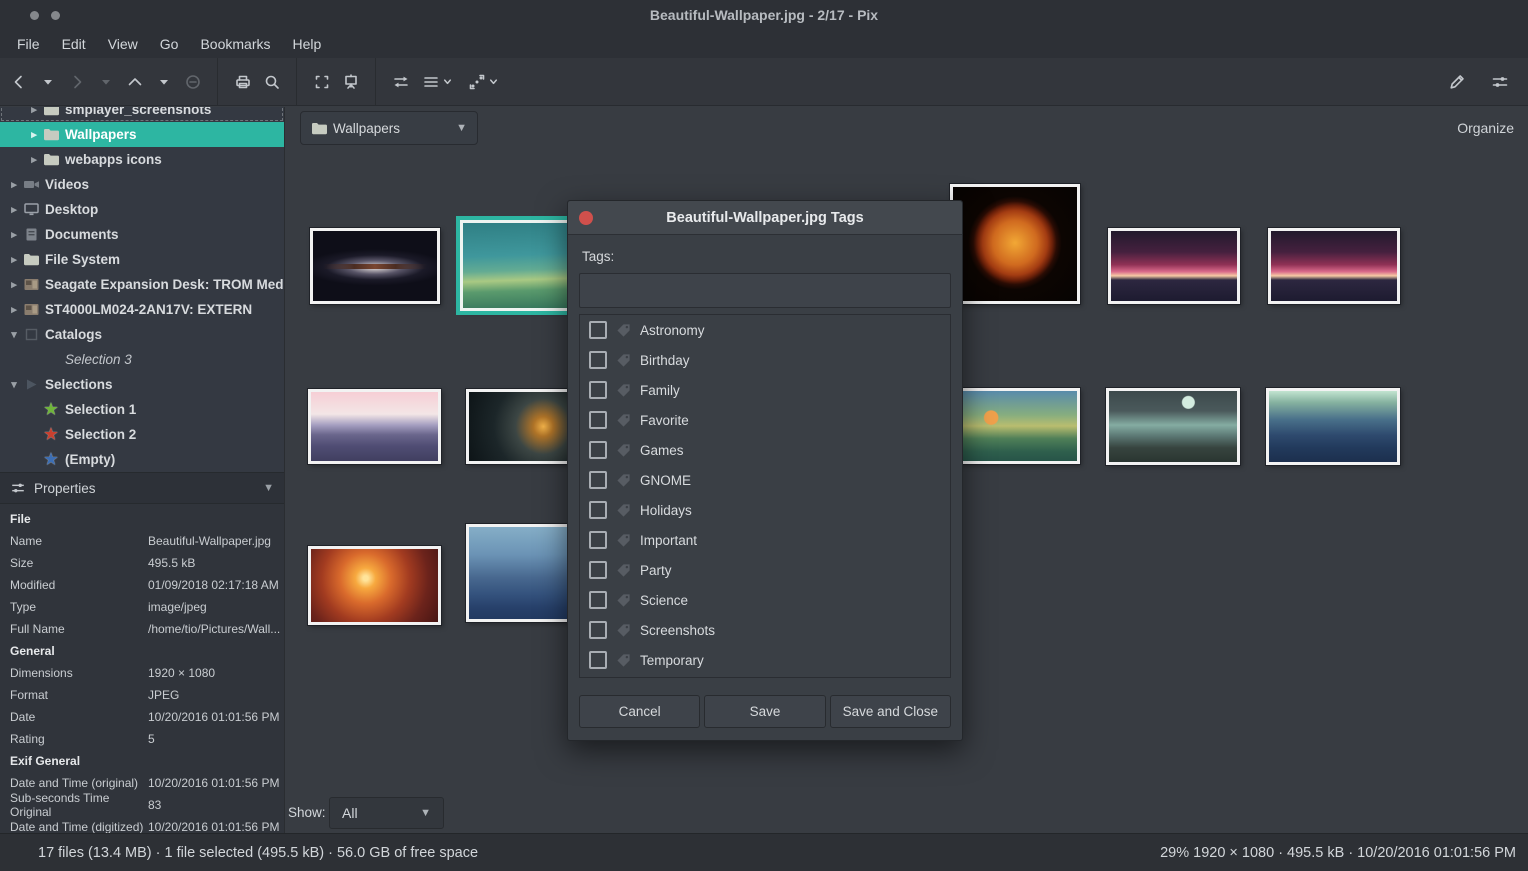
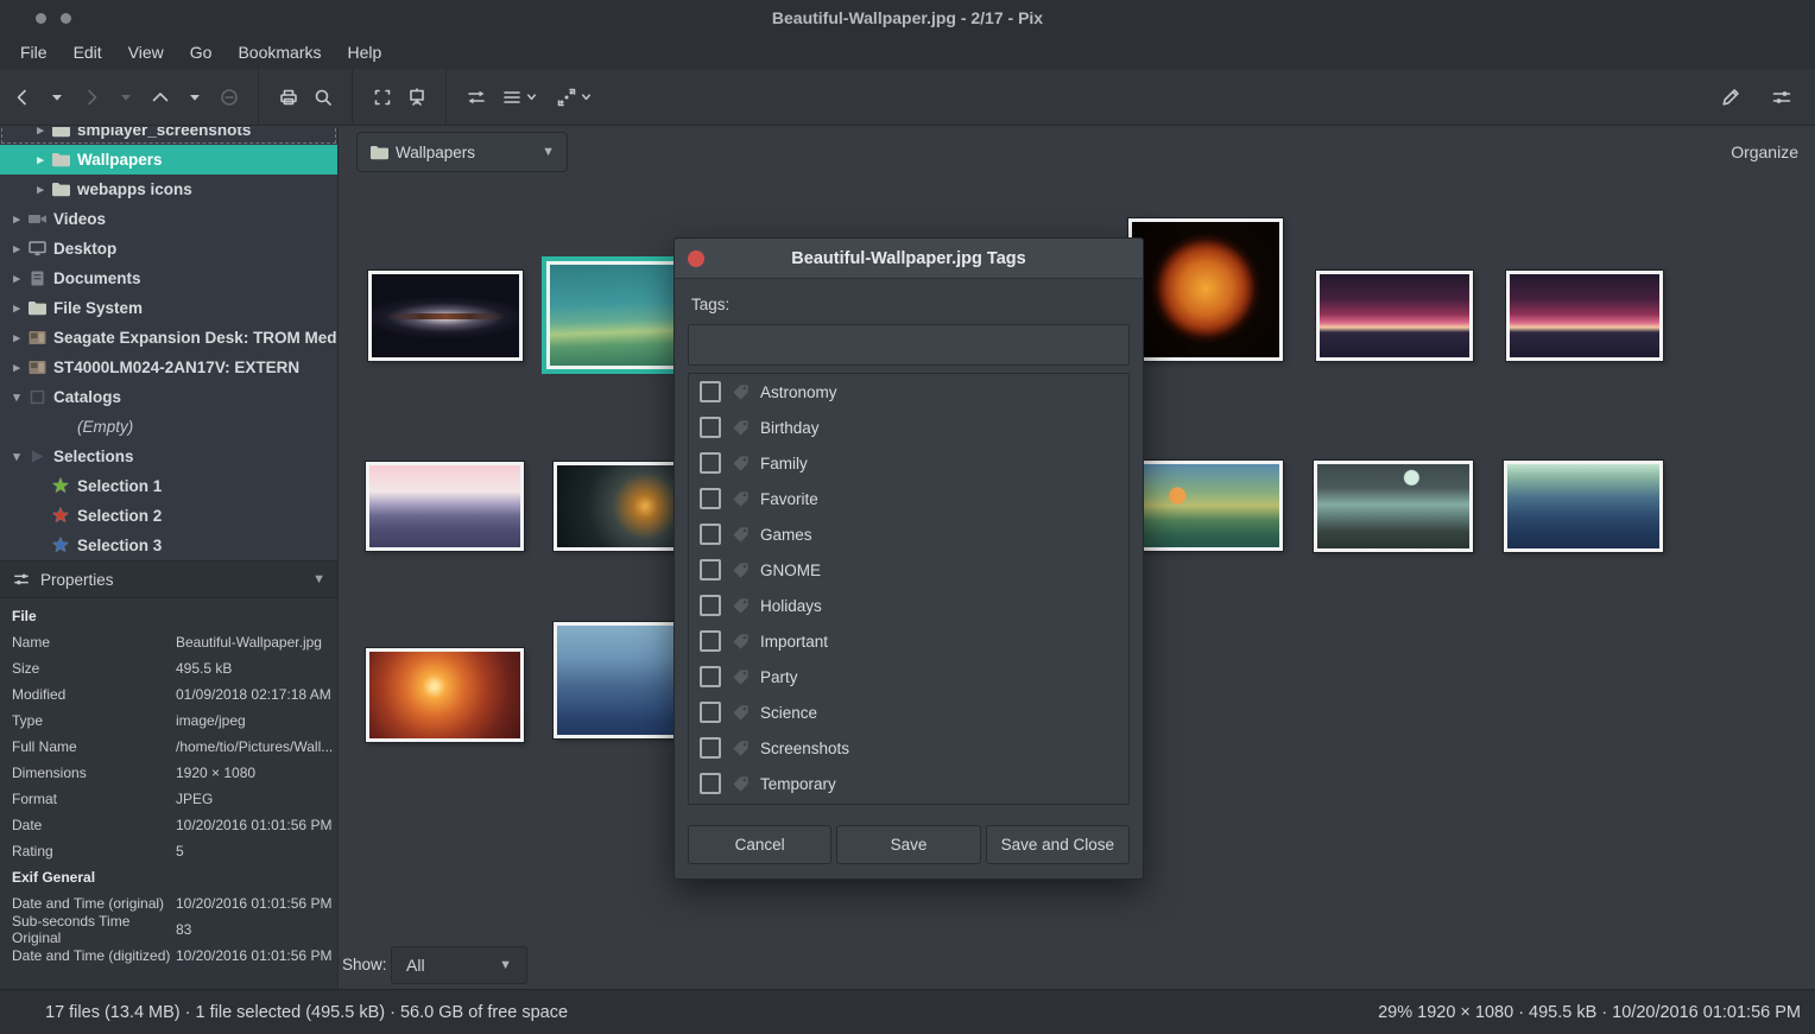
  Beautiful-Wallpaper.jpg - 2/17 - Pix
  File
  Edit
  View
  Go
  Bookmarks
  Help
  ▸
  smplayer_screenshots
  ▸
  Wallpapers
  ▸
  webapps icons
  ▸
  Videos
  ▸
  Desktop
  ▸
  Documents
  ▸
  File System
  ▸
  Seagate Expansion Desk: TROM Med
  ▸
  ST4000LM024-2AN17V: EXTERN
  ▾
  Catalogs
- Selection 3
+ (Empty)
  ▾
  Selections
  ★
  Selection 1
  ★
  Selection 2
  ★
- (Empty)
+ Selection 3
  Properties
  ▼
  File
  Name
  Beautiful-Wallpaper.jpg
  Size
  495.5 kB
  Modified
  01/09/2018 02:17:18 AM
  Type
  image/jpeg
  Full Name
  /home/tio/Pictures/Wall...
- General
  Dimensions
  1920 × 1080
  Format
  JPEG
  Date
  10/20/2016 01:01:56 PM
  Rating
  5
  Exif General
  Date and Time (original)
  10/20/2016 01:01:56 PM
  Sub-seconds Time Original
  83
  Date and Time (digitized)
  10/20/2016 01:01:56 PM
  Wallpapers
  ▼
  Organize
  Show:
  All
  ▼
  Beautiful-Wallpaper.jpg Tags
  Tags:
  Astronomy
  Birthday
  Family
  Favorite
  Games
  GNOME
  Holidays
  Important
  Party
  Science
  Screenshots
  Temporary
  Cancel
  Save
  Save and Close
  17 files (13.4 MB) · 1 file selected (495.5 kB) · 56.0 GB of free space
  29% 1920 × 1080 · 495.5 kB · 10/20/2016 01:01:56 PM
